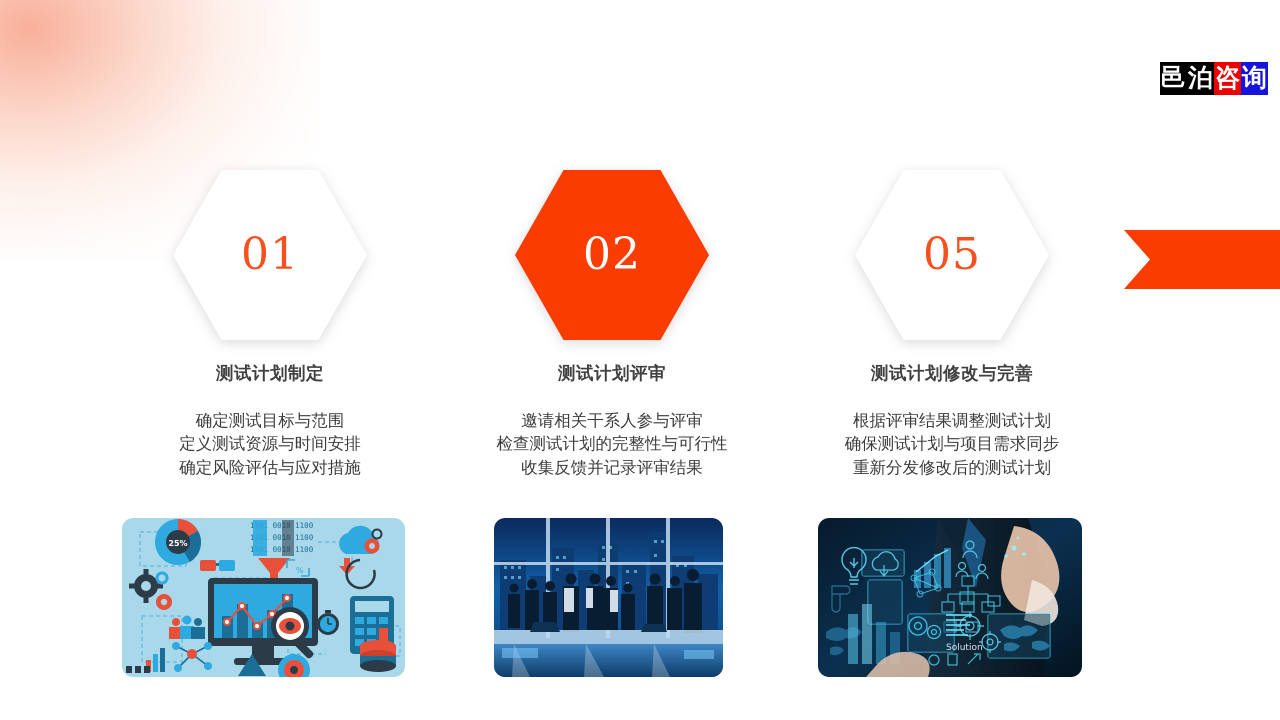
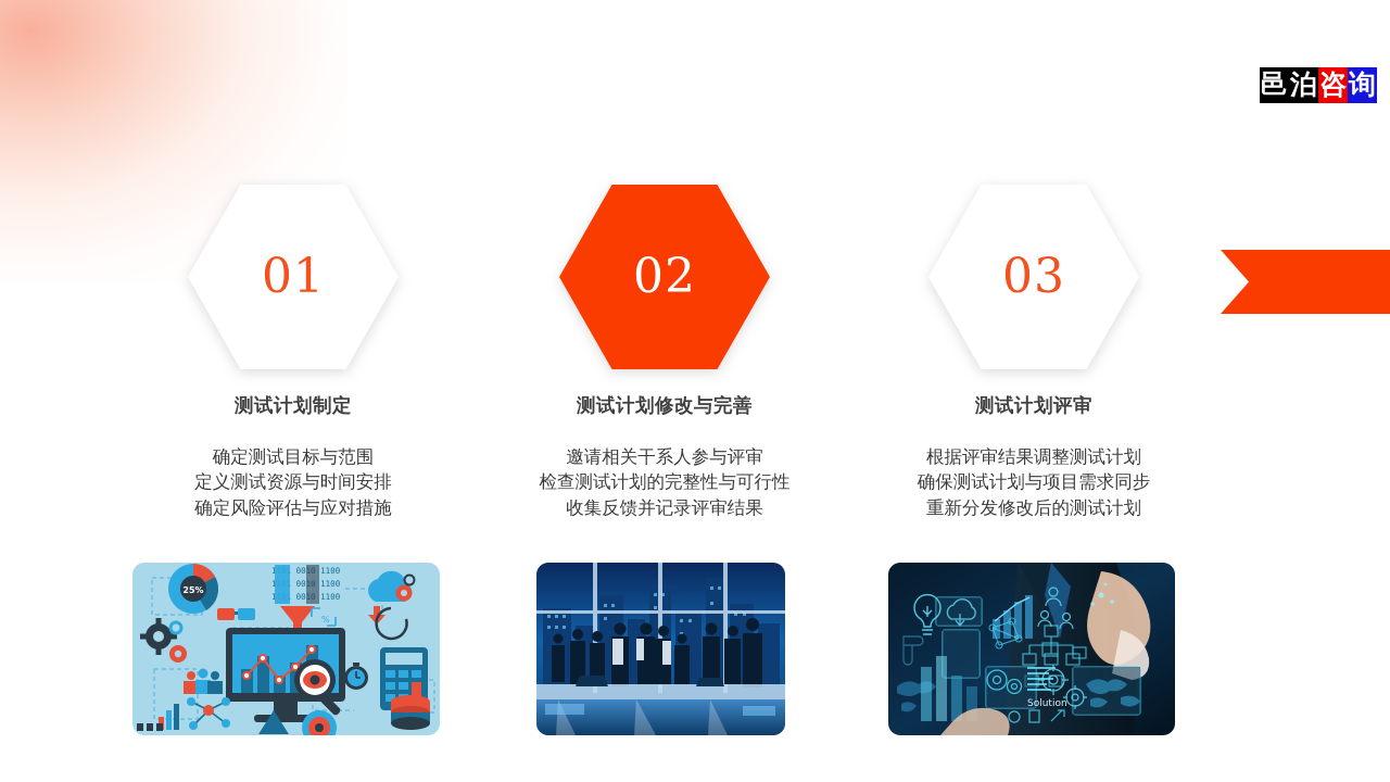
  邑
  泊
  咨
  询
  01
  测试计划制定
  确定测试目标与范围
  定义测试资源与时间安排
  确定风险评估与应对措施
  02
- 测试计划评审
+ 测试计划修改与完善
  邀请相关干系人参与评审
  检查测试计划的完整性与可行性
  收集反馈并记录评审结果
- 05
+ 03
- 测试计划修改与完善
+ 测试计划评审
  根据评审结果调整测试计划
  确保测试计划与项目需求同步
  重新分发修改后的测试计划
  25%
  1 0010 1100
  1 0010 1100
  1 0010 1100
  %
  Solution
